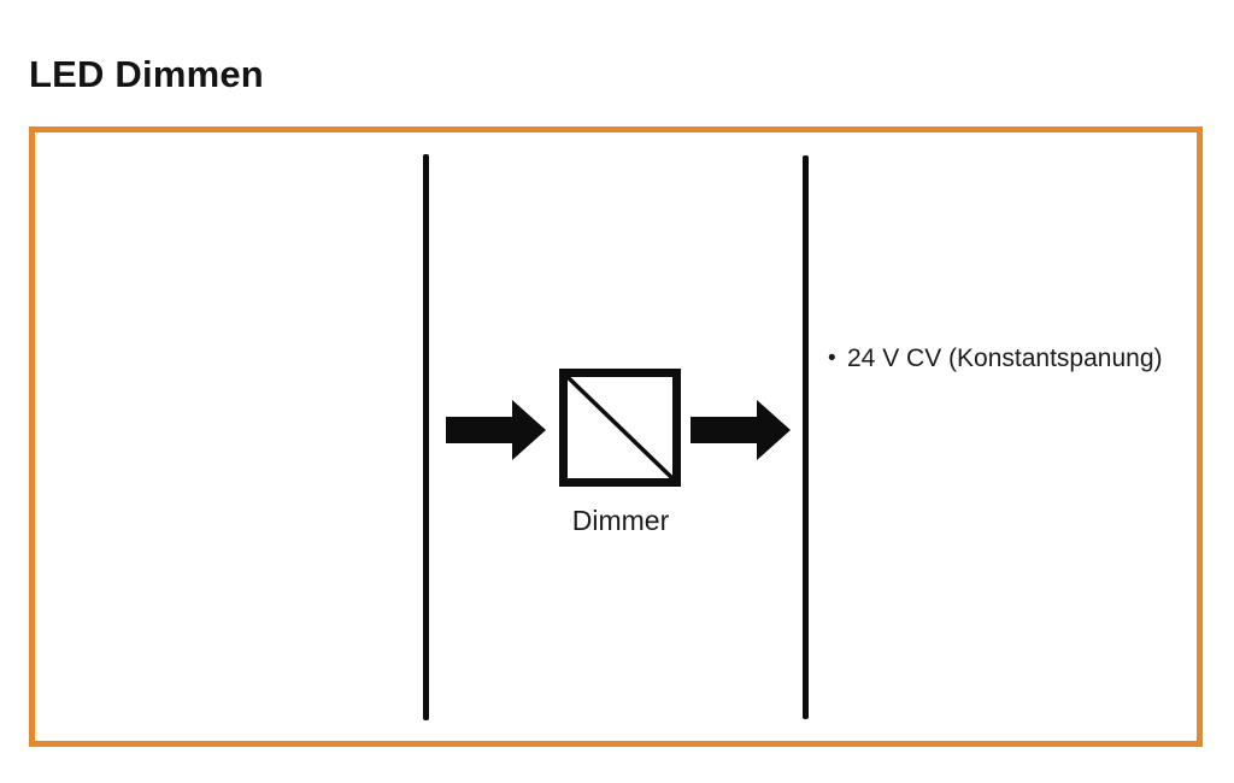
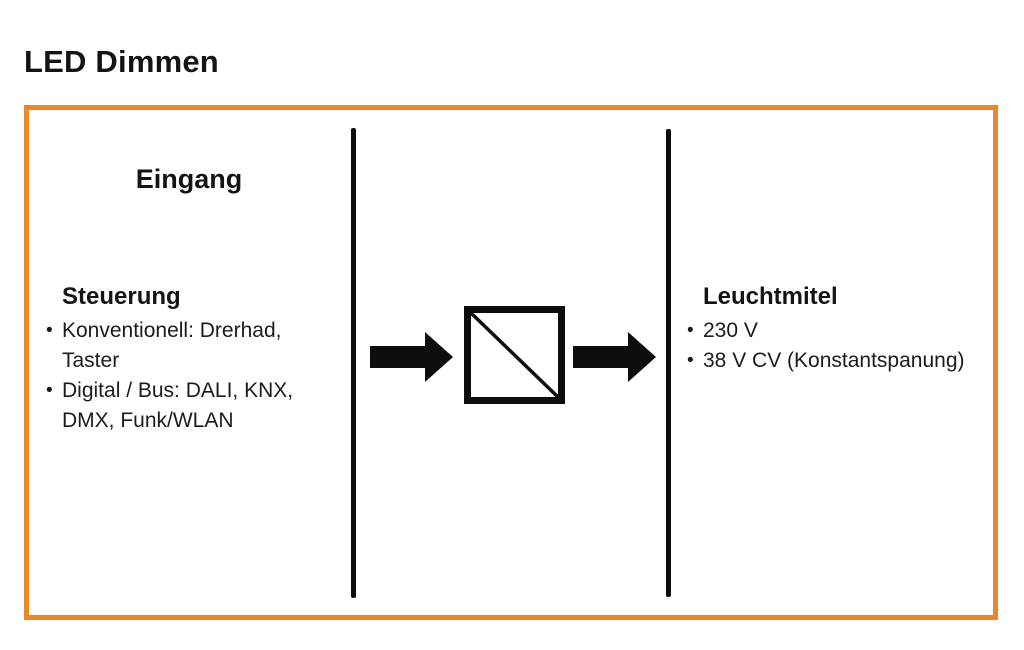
  LED Dimmen
+ Eingang
+ Steuerung
+ Konventionell: Drerhad, Taster
+ Digital / Bus: DALI, KNX, DMX, Funk/WLAN
+ Leuchtmitel
+ 230 V
- 24 V CV (Konstantspanung)
+ 38 V CV (Konstantspanung)
- Dimmer
